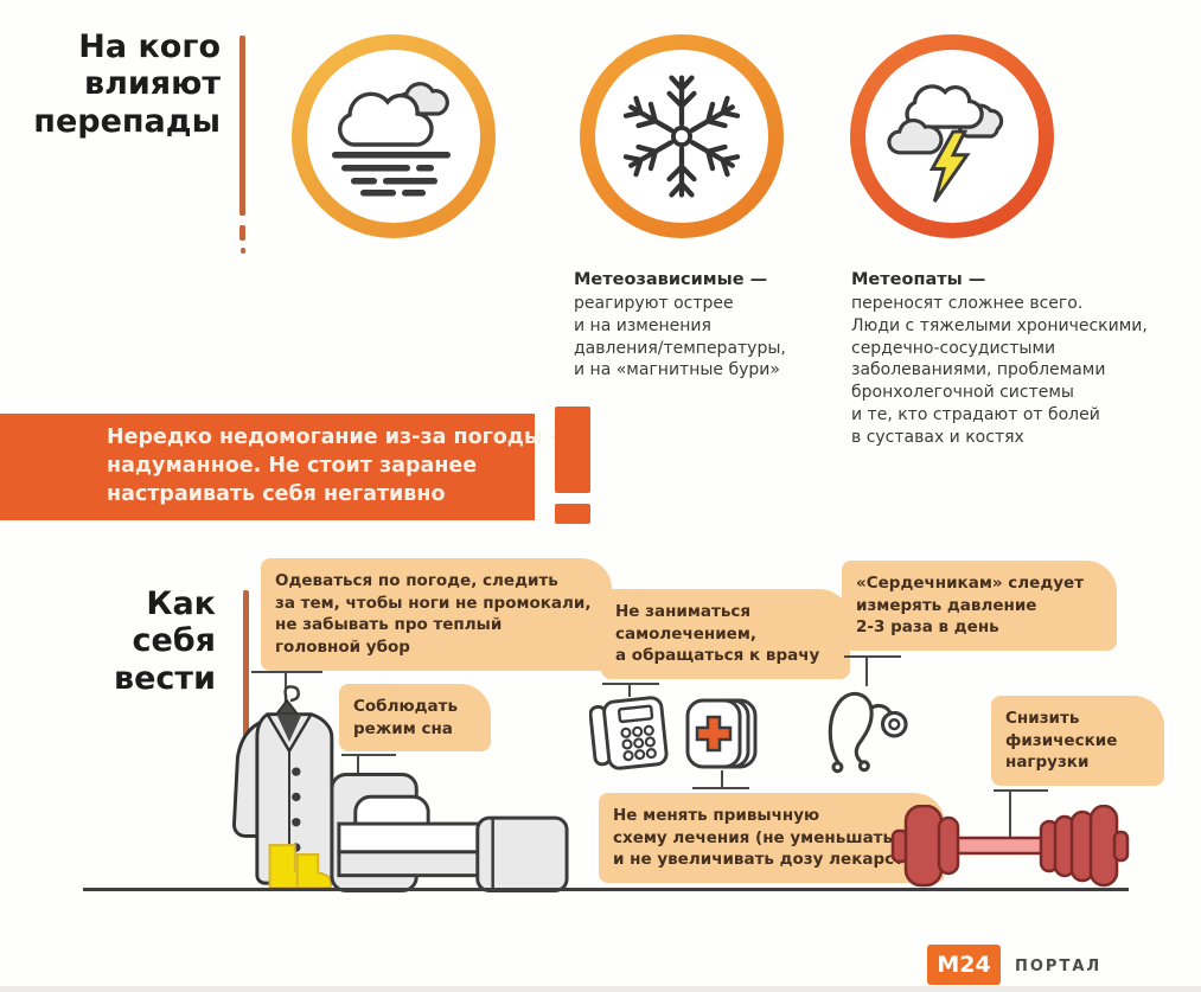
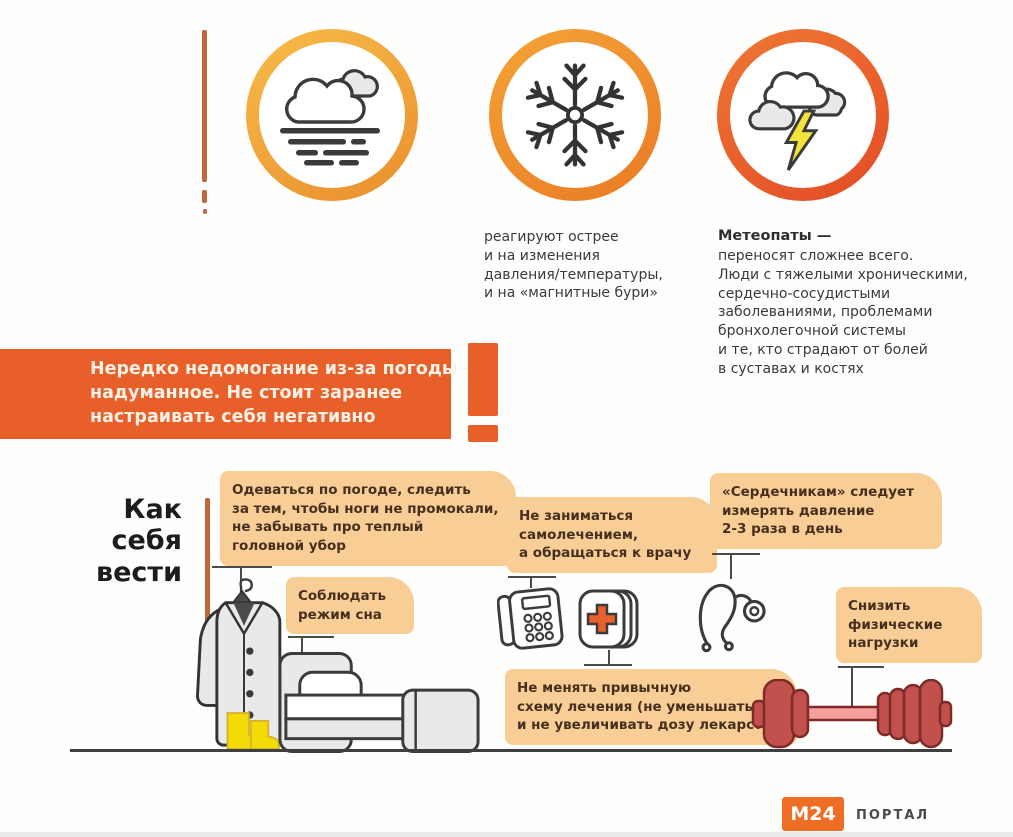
- На кого
- влияют
- перепады
- Метеозависимые —
  реагируют острее
  и на изменения
  давления/температуры,
  и на «магнитные бури»
  Метеопаты —
  переносят сложнее всего.
  Люди с тяжелыми хроническими,
  сердечно-сосудистыми
  заболеваниями, проблемами
  бронхолегочной системы
  и те, кто страдают от болей
  в суставах и костях
  Нередко недомогание из-за погоды
  надуманное. Не стоит заранее
  настраивать себя негативно
  Как
  себя
  вести
  Одеваться по погоде, следить
  за тем, чтобы ноги не промокали,
  не забывать про теплый
  головной убор
  Соблюдать
  режим сна
  Не заниматься
  самолечением,
  а обращаться к врачу
  «Сердечникам» следует
  измерять давление
  2-3 раза в день
  Снизить
  физические
  нагрузки
  Не менять привычную
  схему лечения (не уменьшать
  и не увеличивать дозу лекарс
  М24
  ПОРТАЛ
